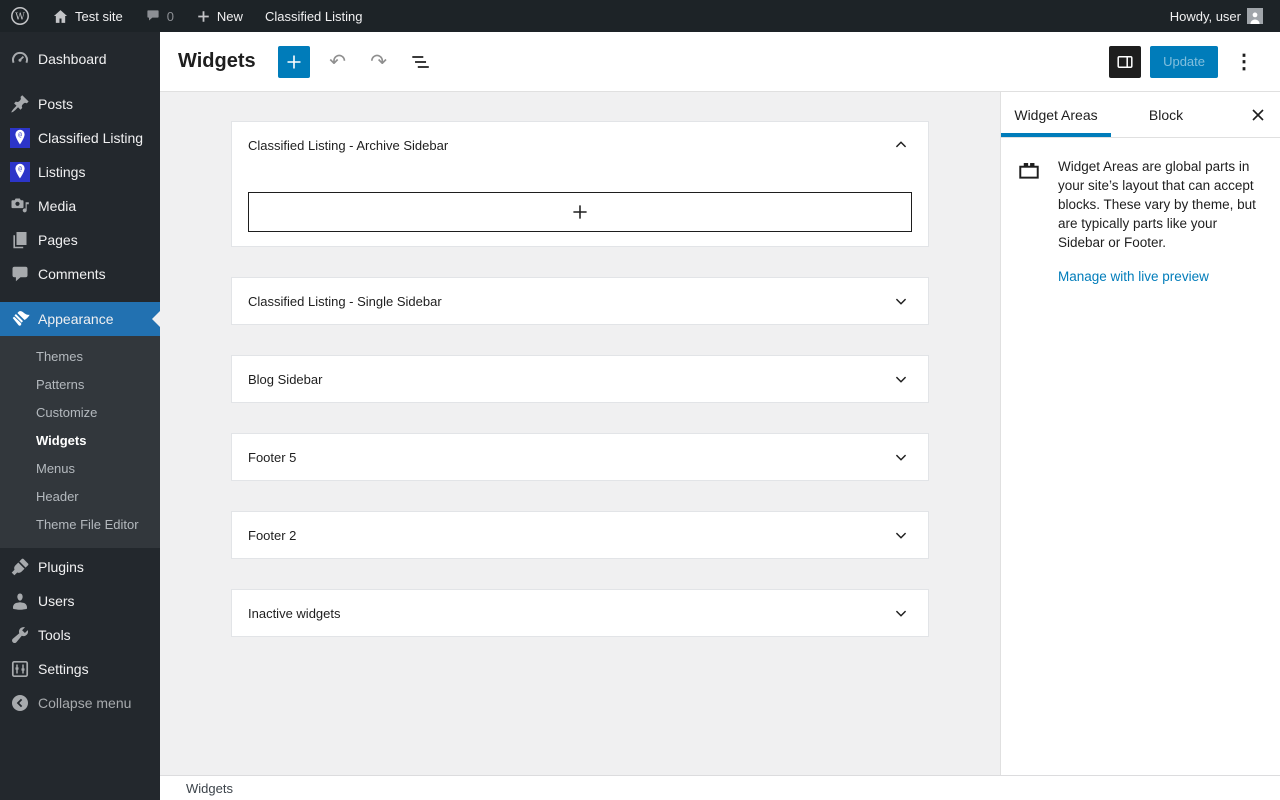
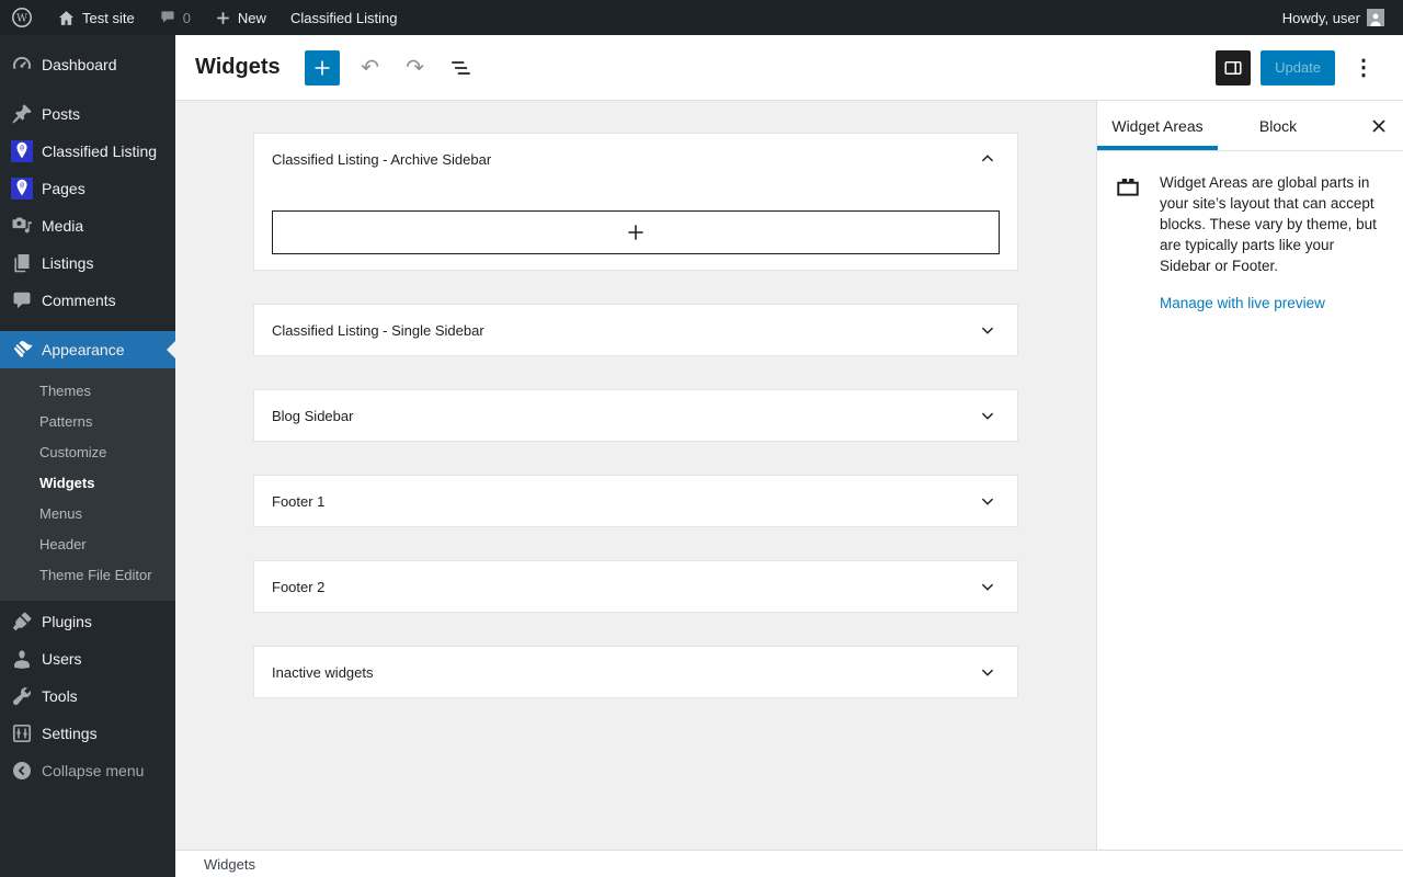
  W
  Test site
  0
  New
  Classified Listing
  Howdy, user
  Dashboard
  Posts
  Classified Listing
- Listings
+ Pages
  Media
- Pages
+ Listings
  Comments
  Appearance
  Themes
  Patterns
  Customize
  Widgets
  Menus
  Header
  Theme File Editor
  Plugins
  Users
  Tools
  Settings
  Collapse menu
  Widgets
  ↶
  ↷
  Update
  ⋮
  Classified Listing - Archive Sidebar
  Classified Listing - Single Sidebar
  Blog Sidebar
- Footer 5
+ Footer 1
  Footer 2
  Inactive widgets
  Widget Areas
  Block
  Widget Areas are global parts in your site’s layout that can accept blocks. These vary by theme, but are typically parts like your Sidebar or Footer.
  Manage with live preview
  Widgets
